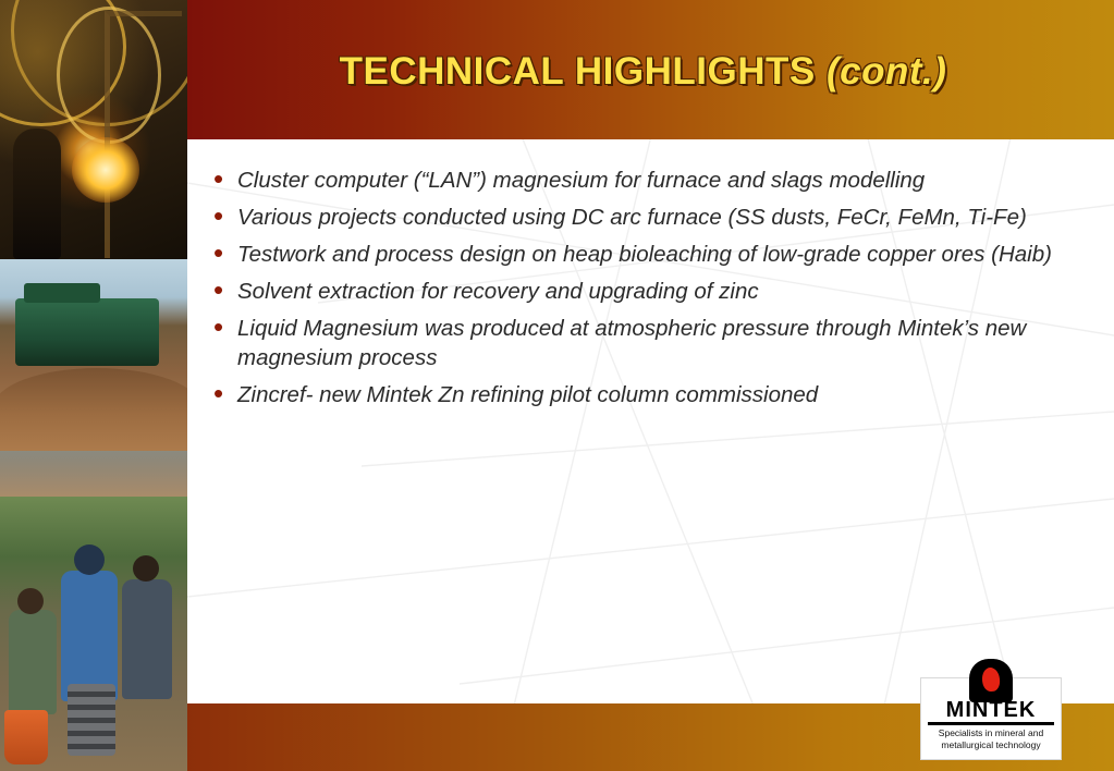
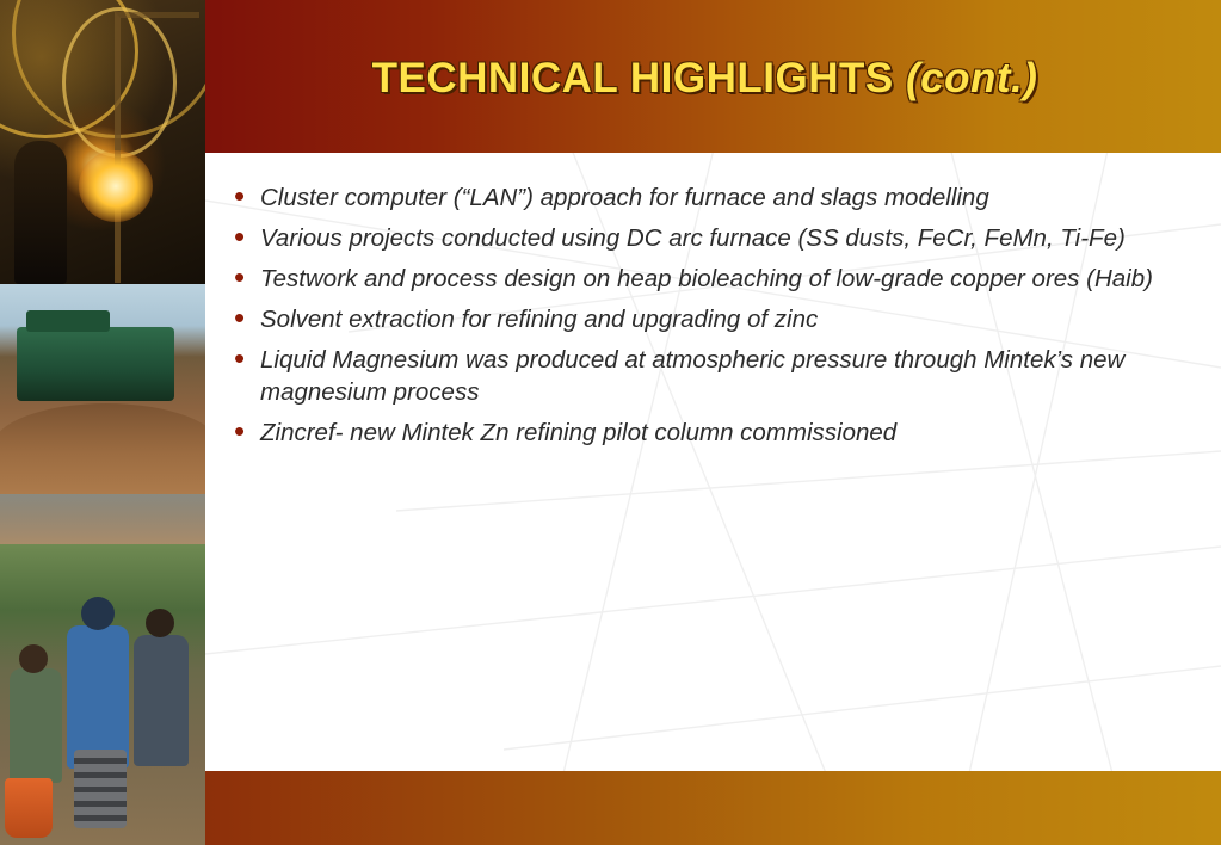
  TECHNICAL HIGHLIGHTS (cont.)
  •
- Cluster computer (“LAN”) magnesium for furnace and slags modelling
+ Cluster computer (“LAN”) approach for furnace and slags modelling
  •
  Various projects conducted using DC arc furnace (SS dusts, FeCr, FeMn, Ti-Fe)
  •
  Testwork and process design on heap bioleaching of low-grade copper ores (Haib)
  •
- Solvent extraction for recovery and upgrading of zinc
+ Solvent extraction for refining and upgrading of zinc
  •
  Liquid Magnesium was produced at atmospheric pressure through Mintek’s new magnesium process
  •
  Zincref- new Mintek Zn refining pilot column commissioned
- MINTEK
- Specialists in mineral and
- metallurgical technology
